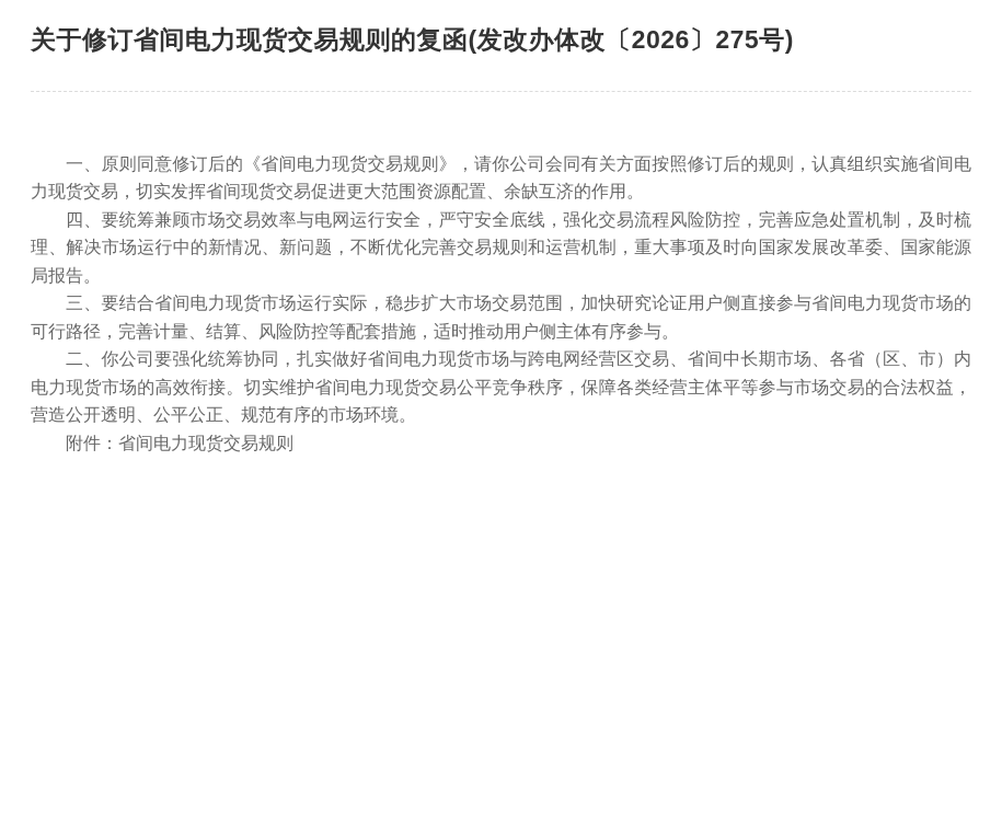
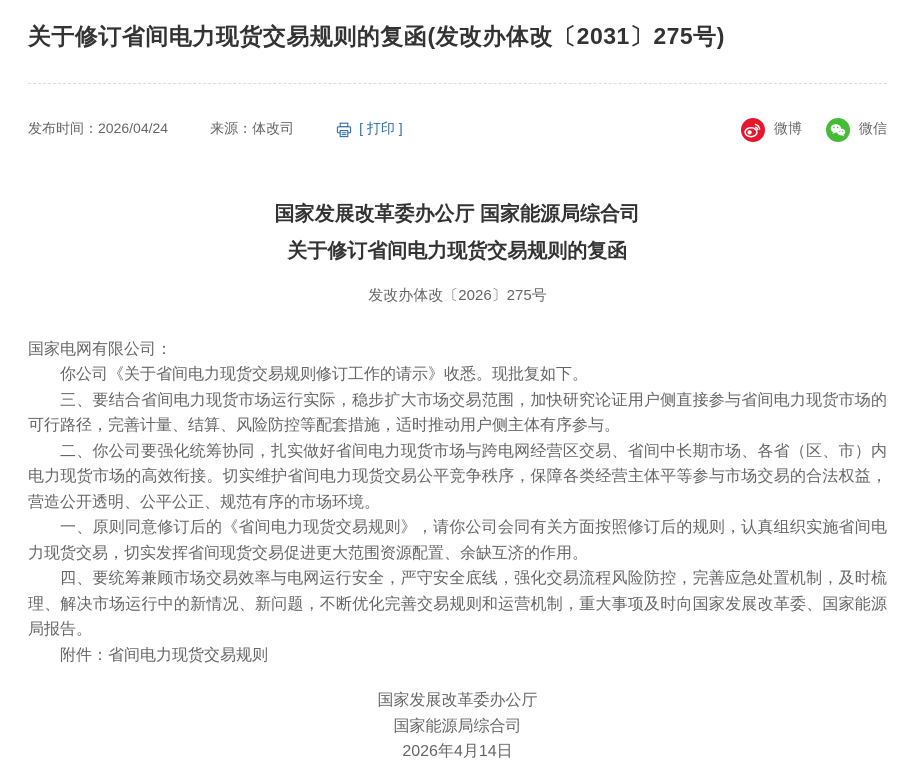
- 关于修订省间电力现货交易规则的复函(发改办体改〔2026〕275号)
+ 关于修订省间电力现货交易规则的复函(发改办体改〔2031〕275号)
+ 发布时间：2026/04/24
+ 来源：体改司
+ [ 打印 ]
+ 微博
+ 微信
+ 国家发展改革委办公厅 国家能源局综合司
+ 关于修订省间电力现货交易规则的复函
+ 发改办体改〔2026〕275号
+ 国家电网有限公司：
+ 你公司《关于省间电力现货交易规则修订工作的请示》收悉。现批复如下。
- 一、原则同意修订后的《省间电力现货交易规则》，请你公司会同有关方面按照修订后的规则，认真组织实施省间电力现货交易，切实发挥省间现货交易促进更大范围资源配置、余缺互济的作用。
+ 三、要结合省间电力现货市场运行实际，稳步扩大市场交易范围，加快研究论证用户侧直接参与省间电力现货市场的可行路径，完善计量、结算、风险防控等配套措施，适时推动用户侧主体有序参与。
- 四、要统筹兼顾市场交易效率与电网运行安全，严守安全底线，强化交易流程风险防控，完善应急处置机制，及时梳理、解决市场运行中的新情况、新问题，不断优化完善交易规则和运营机制，重大事项及时向国家发展改革委、国家能源局报告。
+ 二、你公司要强化统筹协同，扎实做好省间电力现货市场与跨电网经营区交易、省间中长期市场、各省（区、市）内电力现货市场的高效衔接。切实维护省间电力现货交易公平竞争秩序，保障各类经营主体平等参与市场交易的合法权益，营造公开透明、公平公正、规范有序的市场环境。
- 三、要结合省间电力现货市场运行实际，稳步扩大市场交易范围，加快研究论证用户侧直接参与省间电力现货市场的可行路径，完善计量、结算、风险防控等配套措施，适时推动用户侧主体有序参与。
+ 一、原则同意修订后的《省间电力现货交易规则》，请你公司会同有关方面按照修订后的规则，认真组织实施省间电力现货交易，切实发挥省间现货交易促进更大范围资源配置、余缺互济的作用。
- 二、你公司要强化统筹协同，扎实做好省间电力现货市场与跨电网经营区交易、省间中长期市场、各省（区、市）内电力现货市场的高效衔接。切实维护省间电力现货交易公平竞争秩序，保障各类经营主体平等参与市场交易的合法权益，营造公开透明、公平公正、规范有序的市场环境。
+ 四、要统筹兼顾市场交易效率与电网运行安全，严守安全底线，强化交易流程风险防控，完善应急处置机制，及时梳理、解决市场运行中的新情况、新问题，不断优化完善交易规则和运营机制，重大事项及时向国家发展改革委、国家能源局报告。
  附件：省间电力现货交易规则
+ 国家发展改革委办公厅
+ 国家能源局综合司
+ 2026年4月14日
